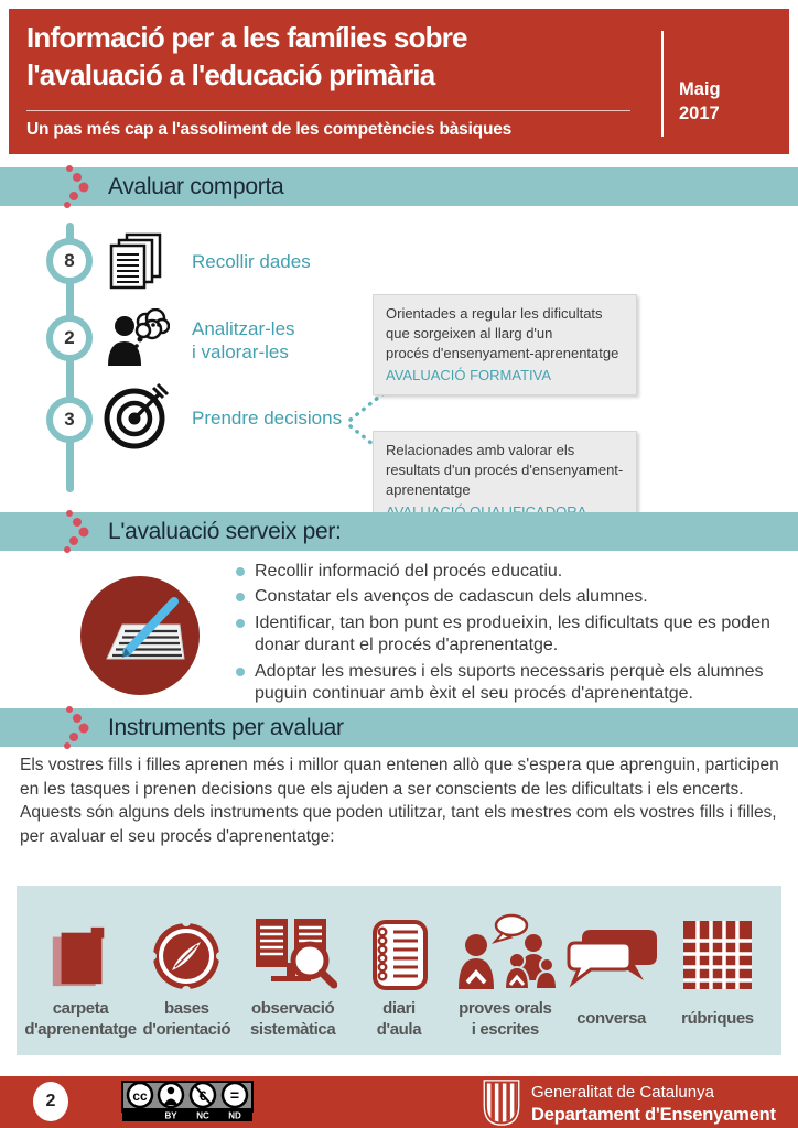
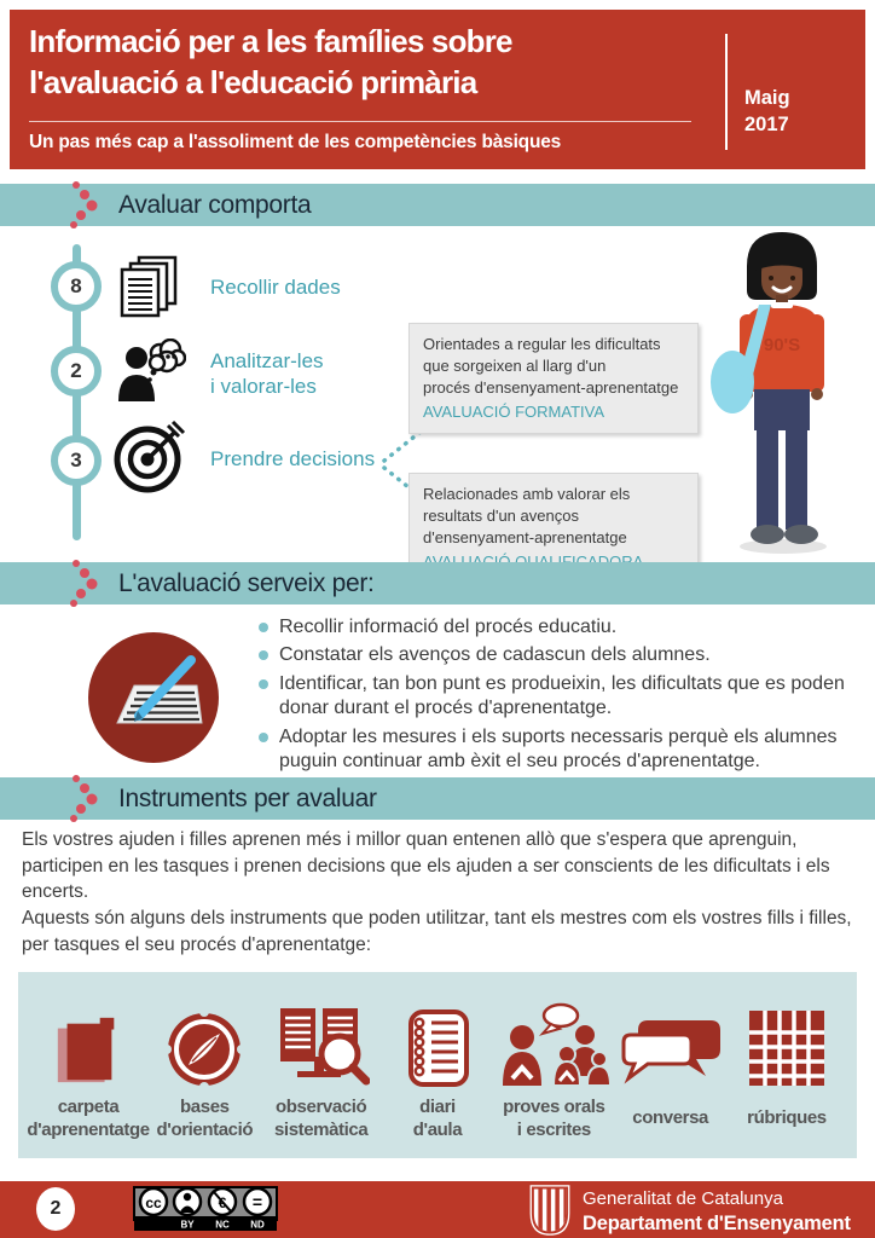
  Informació per a les famílies sobre
  l'avaluació a l'educació primària
  Un pas més cap a l'assoliment de les competències bàsiques
  Maig
  2017
  Avaluar comporta
  8
  2
  3
  Recollir dades
  Analitzar-les
  i valorar-les
  Prendre decisions
  Orientades a regular les dificultats que sorgeixen al llarg d'un
  procés d'ensenyament-aprenentatge
  AVALUACIÓ FORMATIVA
- Relacionades amb valorar els resultats d'un procés d'ensenyament-aprenentatge
+ Relacionades amb valorar els resultats d'un avenços d'ensenyament-aprenentatge
+ 90'S
  L'avaluació serveix per:
  Recollir informació del procés educatiu.
  Constatar els avenços de cadascun dels alumnes.
  Identificar, tan bon punt es produeixin, les dificultats que es poden donar durant el procés d'aprenentatge.
  Adoptar les mesures i els suports necessaris perquè els alumnes puguin continuar amb èxit el seu procés d'aprenentatge.
  Instruments per avaluar
- Els vostres fills i filles aprenen més i millor quan entenen allò que s'espera que aprenguin, participen en les tasques i prenen decisions que els ajuden a ser conscients de les dificultats i els encerts.
+ Els vostres ajuden i filles aprenen més i millor quan entenen allò que s'espera que aprenguin, participen en les tasques i prenen decisions que els ajuden a ser conscients de les dificultats i els encerts.
- Aquests són alguns dels instruments que poden utilitzar, tant els mestres com els vostres fills i filles, per avaluar el seu procés d'aprenentatge:
+ Aquests són alguns dels instruments que poden utilitzar, tant els mestres com els vostres fills i filles, per tasques el seu procés d'aprenentatge:
  carpeta
  d'aprenentatge
  bases
  d'orientació
  observació
  sistemàtica
  diari
  d'aula
  proves orals
  i escrites
  conversa
  rúbriques
  2
  cc
  =
  BY
  NC
  ND
  Generalitat de Catalunya
  Departament d'Ensenyament
